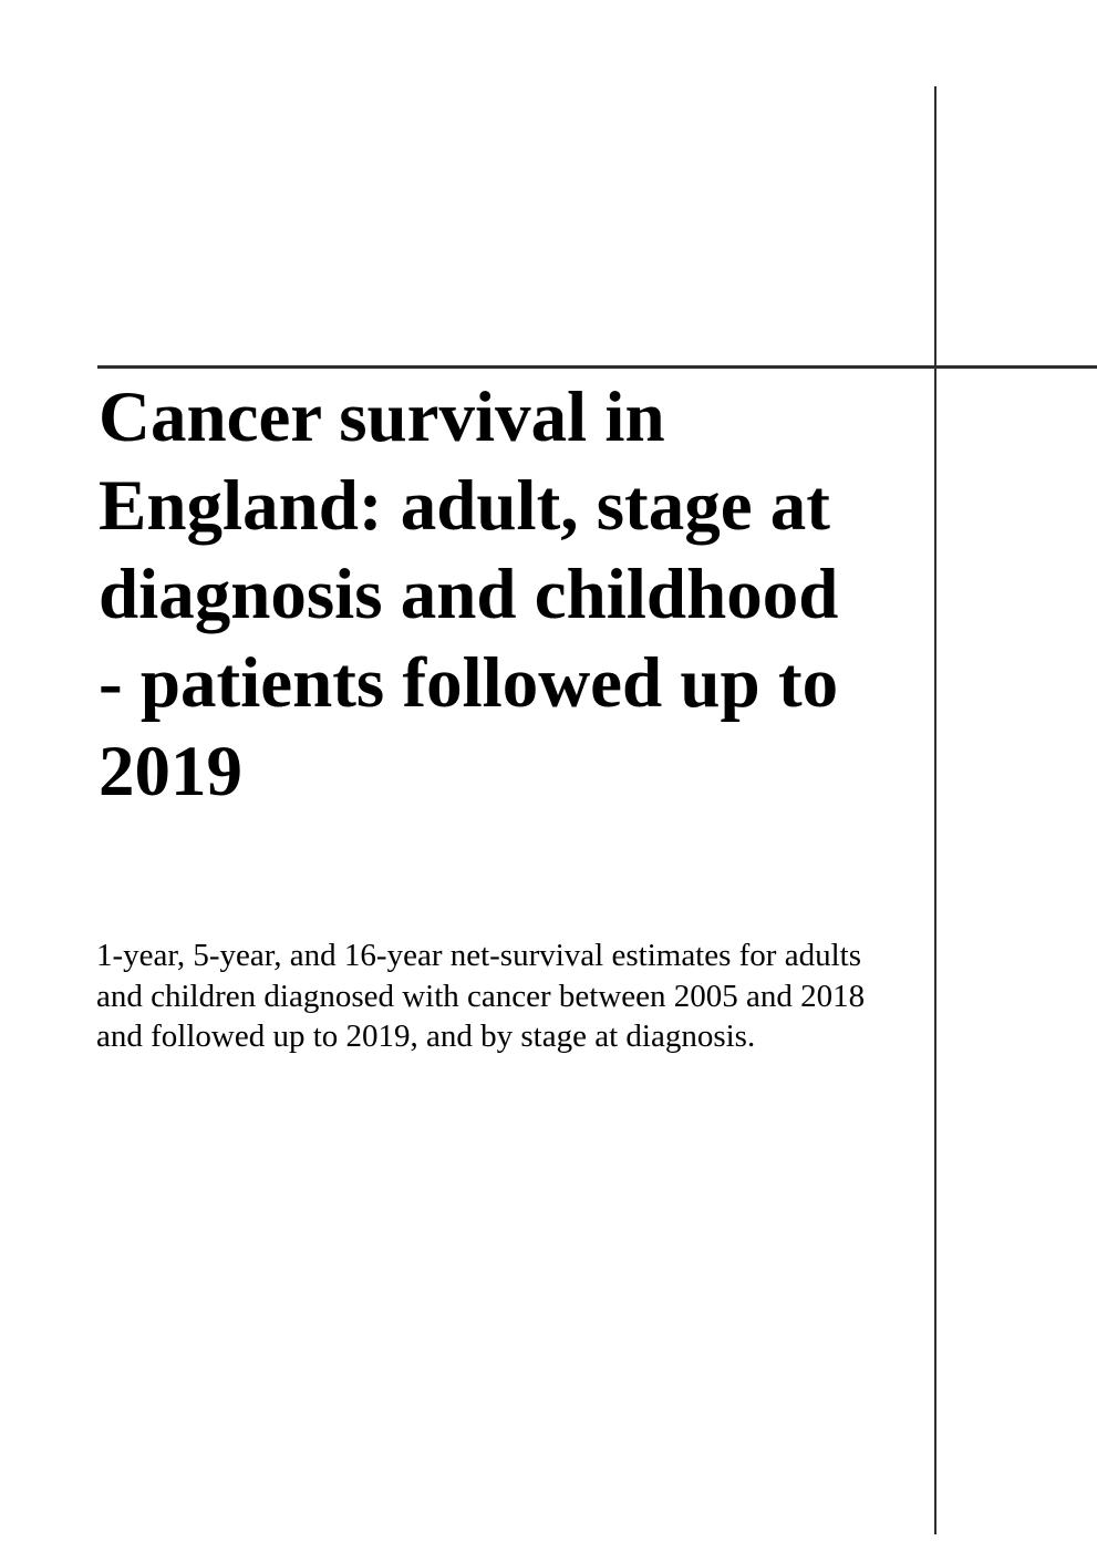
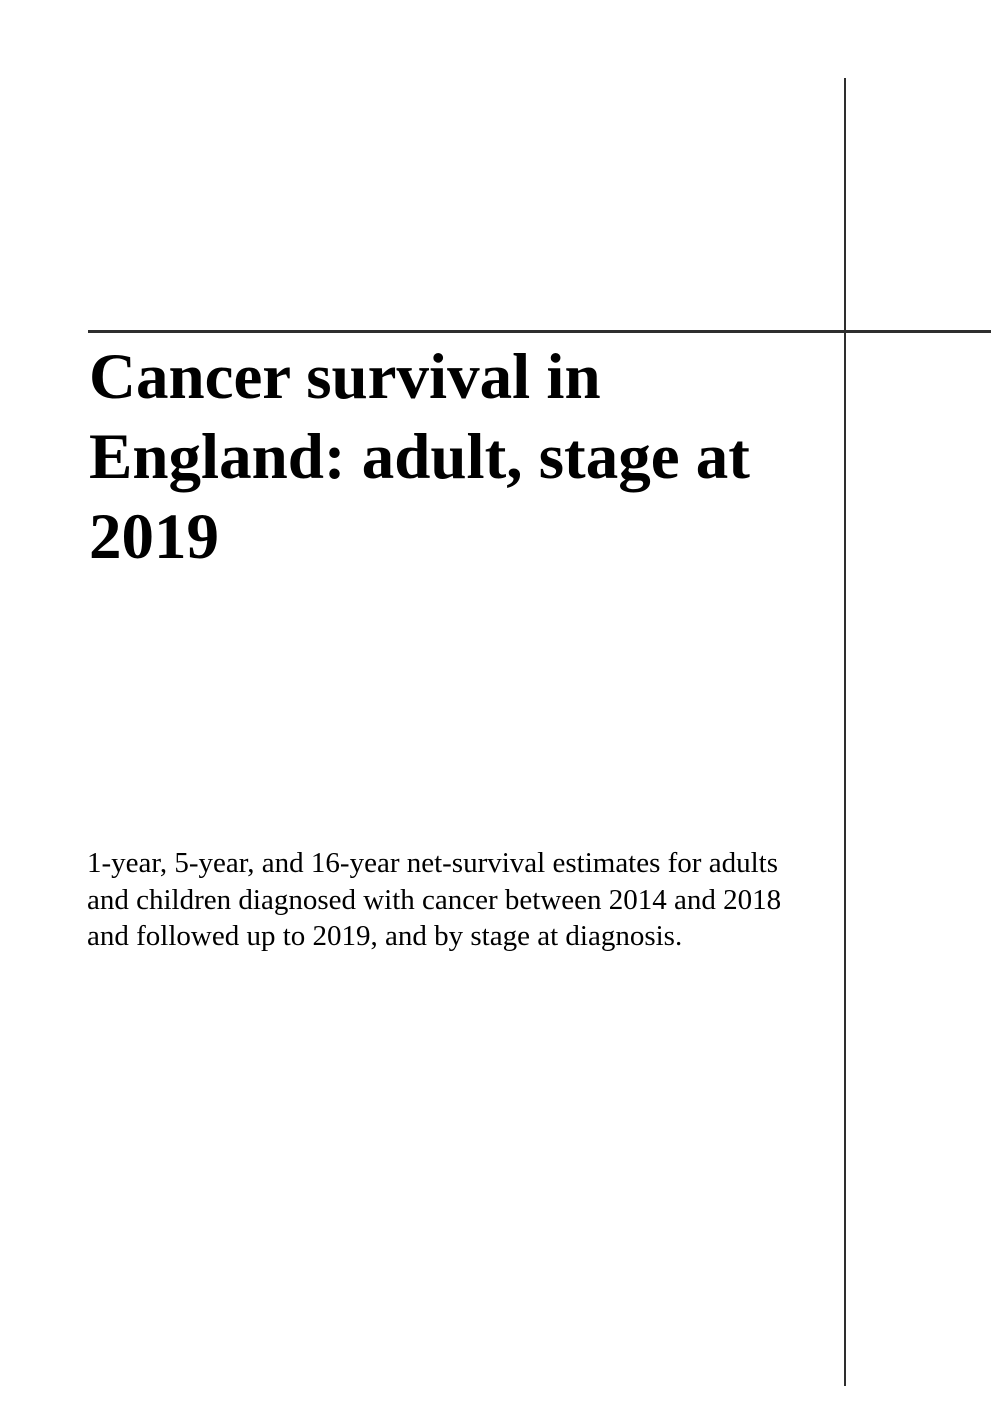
  Cancer survival in
  England: adult, stage at
- diagnosis and childhood
- - patients followed up to
  2019
  1-year, 5-year, and 16-year net-survival estimates for adults
- and children diagnosed with cancer between 2005 and 2018
+ and children diagnosed with cancer between 2014 and 2018
  and followed up to 2019, and by stage at diagnosis.
